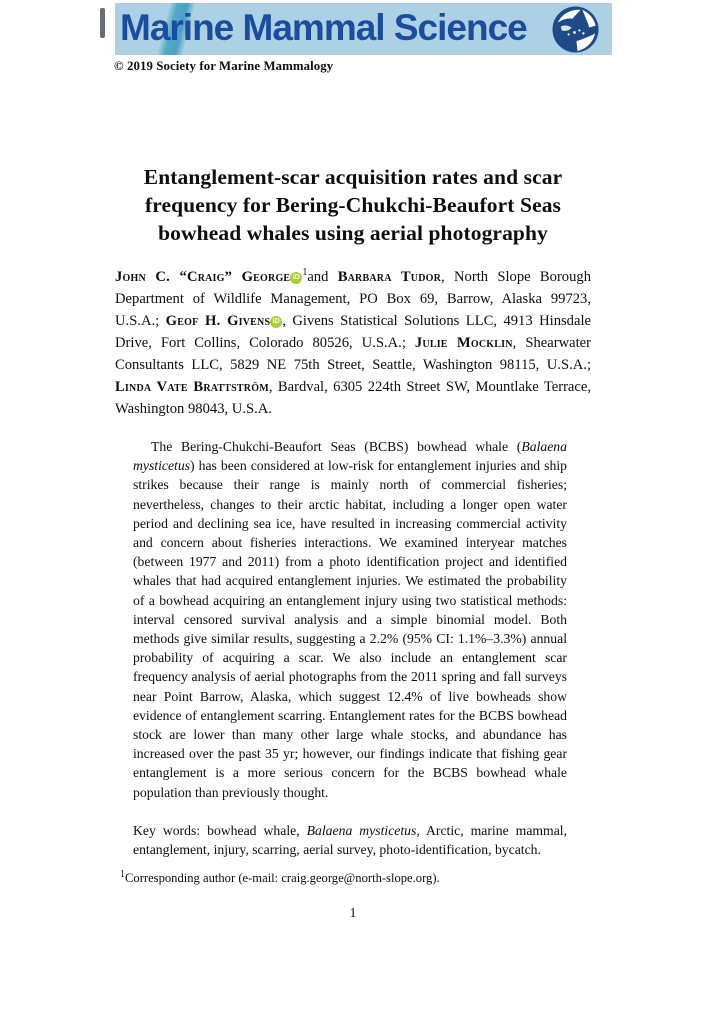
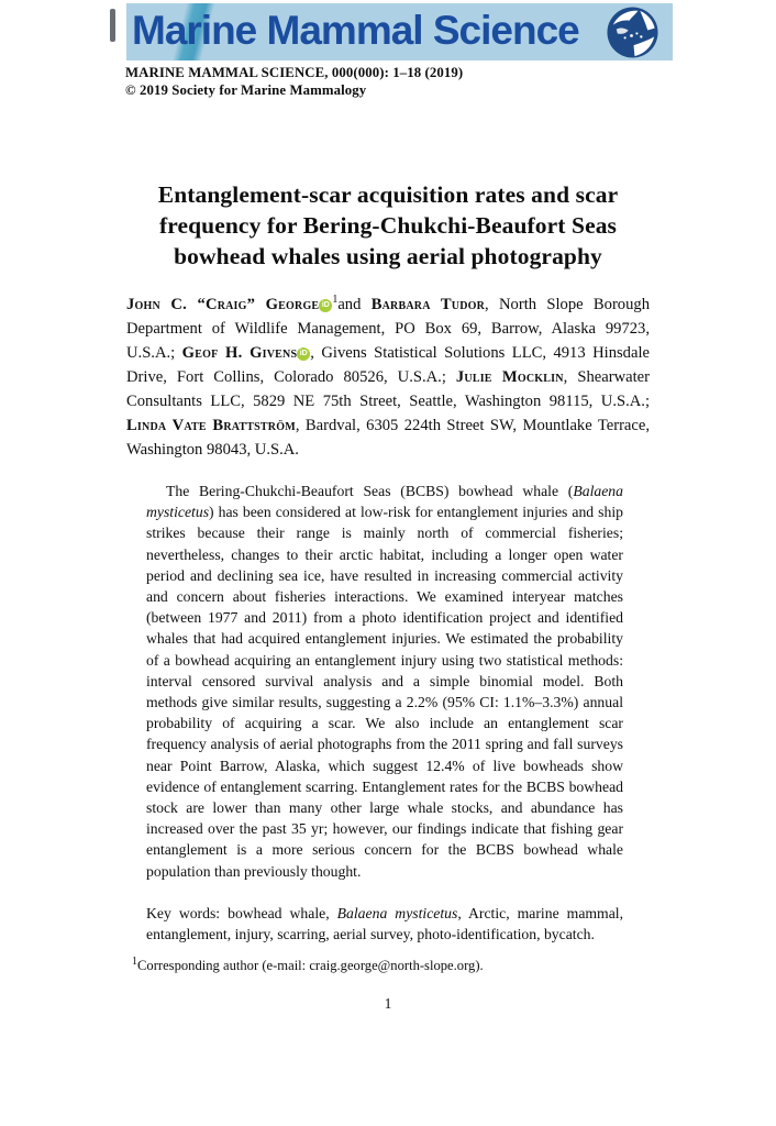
  Marine Mammal Science
+ MARINE MAMMAL SCIENCE, 000(000): 1–18 (2019)
  © 2019 Society for Marine Mammalogy
  Entanglement-scar acquisition rates and scar
  frequency for Bering-Chukchi-Beaufort Seas
  bowhead whales using aerial photography
  John C. “Craig” George 1and Barbara Tudor, North Slope Borough Department of Wildlife Management, PO Box 69, Barrow, Alaska 99723, U.S.A.; Geof H. Givens , Givens Statistical Solutions LLC, 4913 Hinsdale Drive, Fort Collins, Colorado 80526, U.S.A.; Julie Mocklin, Shearwater Consultants LLC, 5829 NE 75th Street, Seattle, Washington 98115, U.S.A.; Linda Vate Brattström, Bardval, 6305 224th Street SW, Mountlake Terrace, Washington 98043, U.S.A.
  The Bering-Chukchi-Beaufort Seas (BCBS) bowhead whale (Balaena mysticetus) has been considered at low-risk for entanglement injuries and ship strikes because their range is mainly north of commercial fisheries; nevertheless, changes to their arctic habitat, including a longer open water period and declining sea ice, have resulted in increasing commercial activity and concern about fisheries interactions. We examined interyear matches (between 1977 and 2011) from a photo identification project and identified whales that had acquired entanglement injuries. We estimated the probability of a bowhead acquiring an entanglement injury using two statistical methods: interval censored survival analysis and a simple binomial model. Both methods give similar results, suggesting a 2.2% (95% CI: 1.1%–3.3%) annual probability of acquiring a scar. We also include an entanglement scar frequency analysis of aerial photographs from the 2011 spring and fall surveys near Point Barrow, Alaska, which suggest 12.4% of live bowheads show evidence of entanglement scarring. Entanglement rates for the BCBS bowhead stock are lower than many other large whale stocks, and abundance has increased over the past 35 yr; however, our findings indicate that fishing gear entanglement is a more serious concern for the BCBS bowhead whale population than previously thought.
  Key words: bowhead whale, Balaena mysticetus, Arctic, marine mammal, entanglement, injury, scarring, aerial survey, photo-identification, bycatch.
  1Corresponding author (e-mail: craig.george@north-slope.org).
  1
